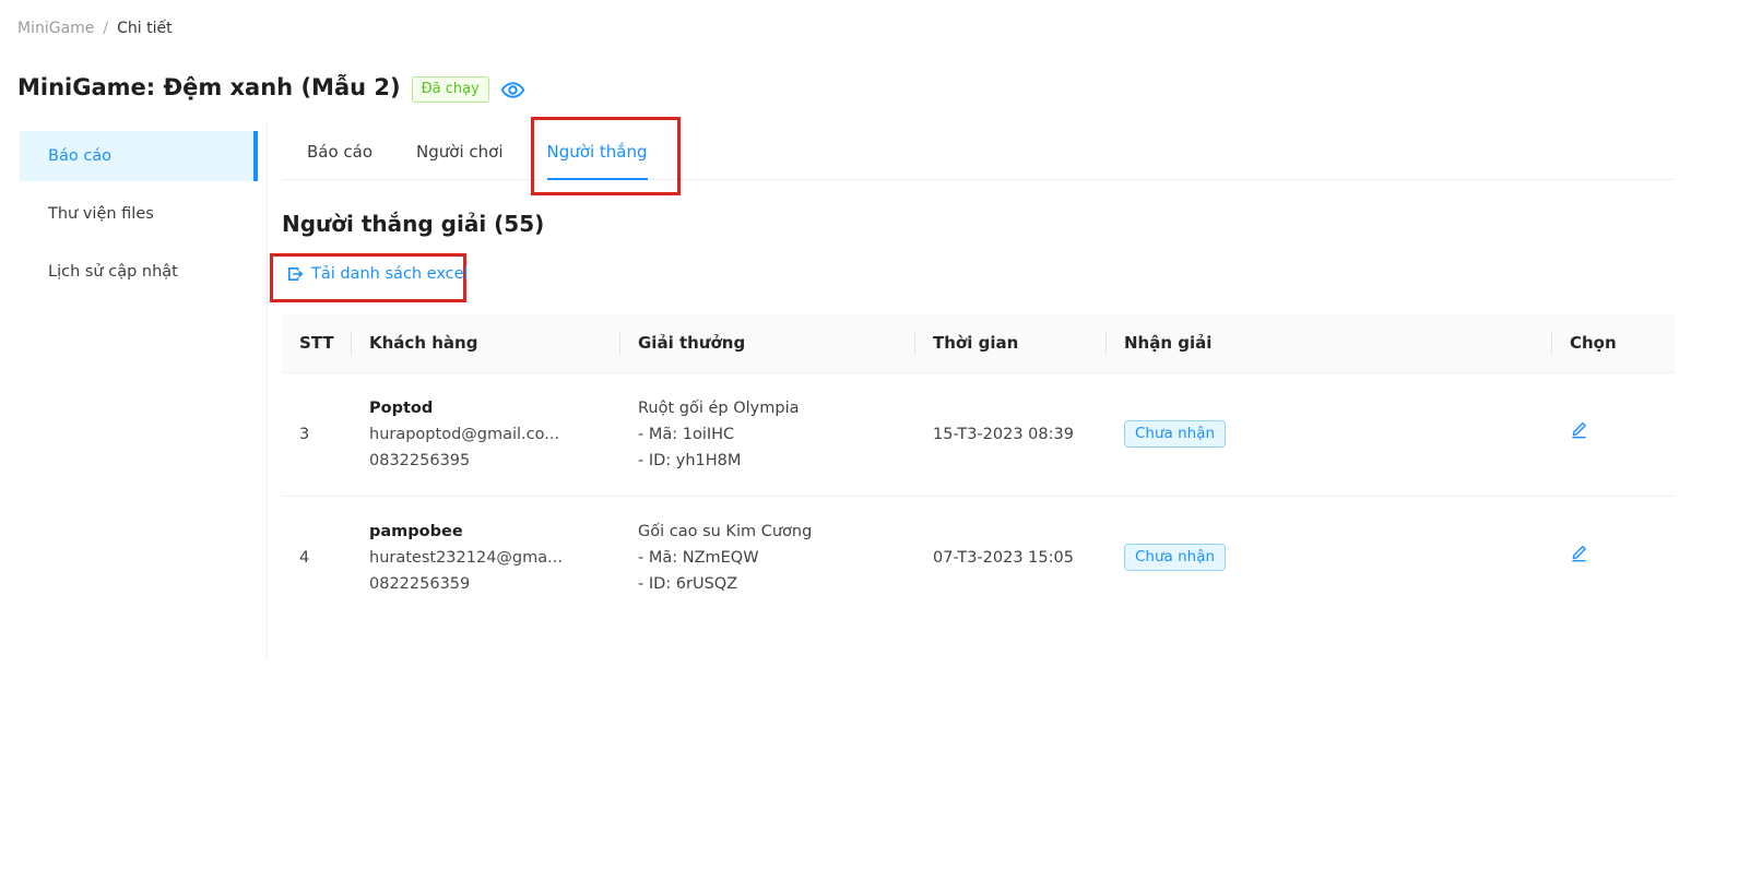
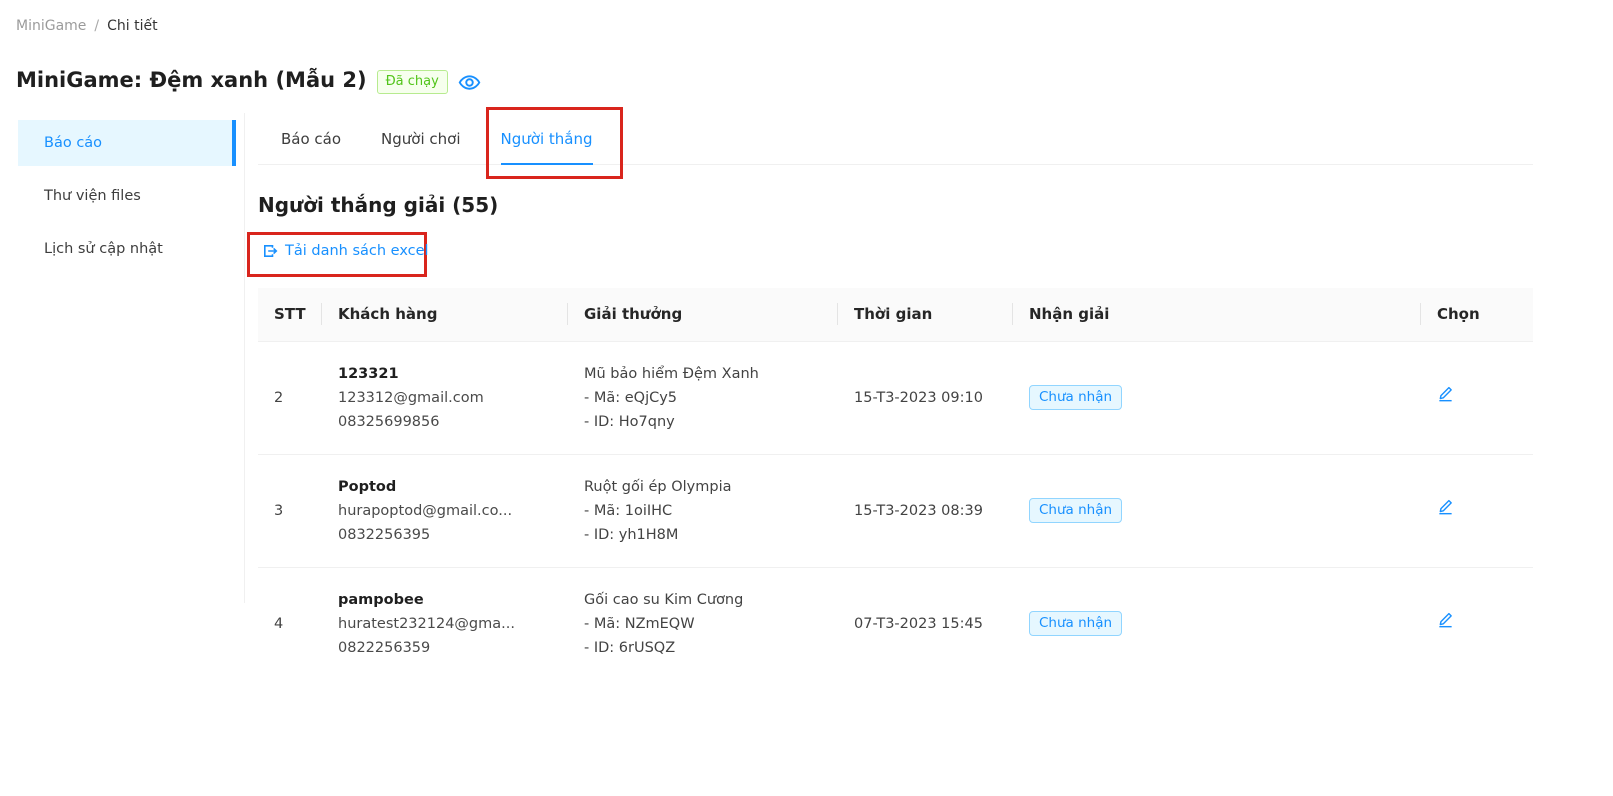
  MiniGame
  /
  Chi tiết
  MiniGame: Đệm xanh (Mẫu 2)
  Đã chạy
  Báo cáo
  Thư viện files
  Lịch sử cập nhật
  Báo cáo
  Người chơi
  Người thắng
  Người thắng giải (55)
  Tải danh sách excel
  STT	Khách hàng	Giải thưởng	Thời gian	Nhận giải	Chọn
+ 2	123321 123312@gmail.com 08325699856	Mũ bảo hiểm Đệm Xanh - Mã: eQjCy5 - ID: Ho7qny	15-T3-2023 09:10	Chưa nhận
  3	Poptod hurapoptod@gmail.co... 0832256395	Ruột gối ép Olympia - Mã: 1oiIHC - ID: yh1H8M	15-T3-2023 08:39	Chưa nhận
- 4	pampobee huratest232124@gma... 0822256359	Gối cao su Kim Cương - Mã: NZmEQW - ID: 6rUSQZ	07-T3-2023 15:05	Chưa nhận
+ 4	pampobee huratest232124@gma... 0822256359	Gối cao su Kim Cương - Mã: NZmEQW - ID: 6rUSQZ	07-T3-2023 15:45	Chưa nhận
